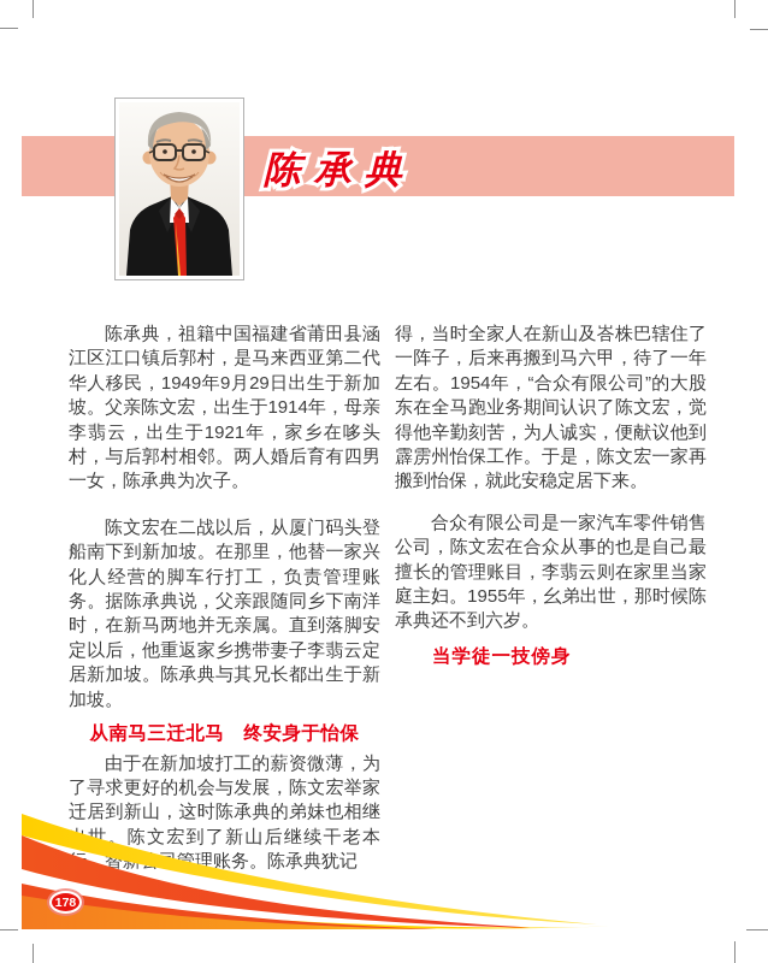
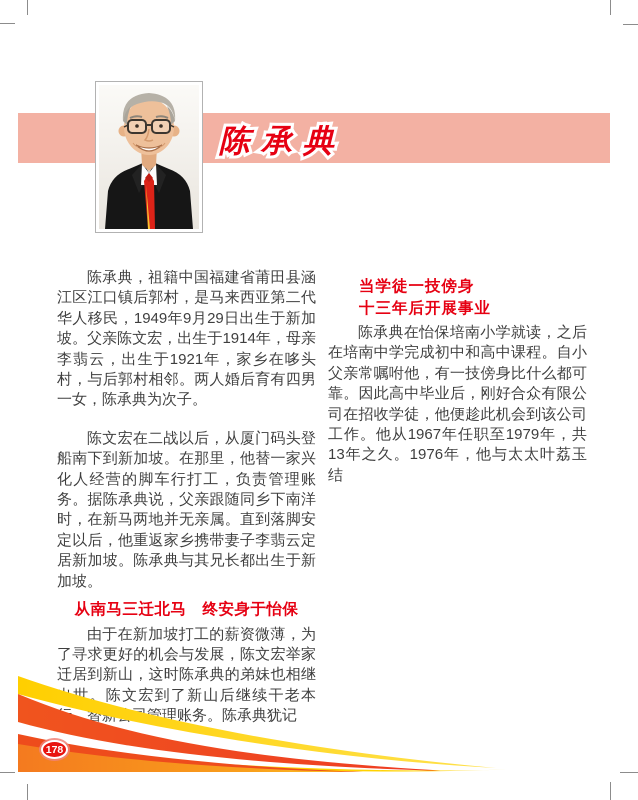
  陈承典
  陈承典，祖籍中国福建省莆田县涵江区江口镇后郭村，是马来西亚第二代华人移民，1949年9月29日出生于新加坡。父亲陈文宏，出生于1914年，母亲李翡云，出生于1921年，家乡在哆头村，与后郭村相邻。两人婚后育有四男一女，陈承典为次子。
  陈文宏在二战以后，从厦门码头登船南下到新加坡。在那里，他替一家兴化人经营的脚车行打工，负责管理账务。据陈承典说，父亲跟随同乡下南洋时，在新马两地并无亲属。直到落脚安定以后，他重返家乡携带妻子李翡云定居新加坡。陈承典与其兄长都出生于新加坡。
  从南马三迁北马 终安身于怡保
  由于在新加坡打工的薪资微薄，为了寻求更好的机会与发展，陈文宏举家迁居到新山，这时陈承典的弟妹也相继世。陈文宏到了新山后继续干老本，替理账务。陈承典犹记
- 得，当时全家人在新山及峇株巴辖住了一阵子，后来再搬到马六甲，待了一年左右。1954年，“合众有限公司”的大股东在全马跑业务期间认识了陈文宏，觉得他辛勤刻苦，为人诚实，便献议他到霹雳州怡保工作。于是，陈文宏一家再搬到怡保，就此安稳定居下来。
- 合众有限公司是一家汽车零件销售公司，陈文宏在合众从事的也是自己最擅长的管理账目，李翡云则在家里当家庭主妇。1955年，幺弟出世，那时候陈承典还不到六岁。
  当学徒一技傍身
+ 十三年后开展事业
+ 陈承典在怡保培南小学就读，之后在培南中学完成初中和高中课程。自小父亲常嘱咐他，有一技傍身比什么都可靠。因此高中毕业后，刚好合众有限公司在招收学徒，他便趁此机会到该公司工作。他从1967年任职至1979年，共13年之久。1976年，他与太太叶荔玉结
  178
